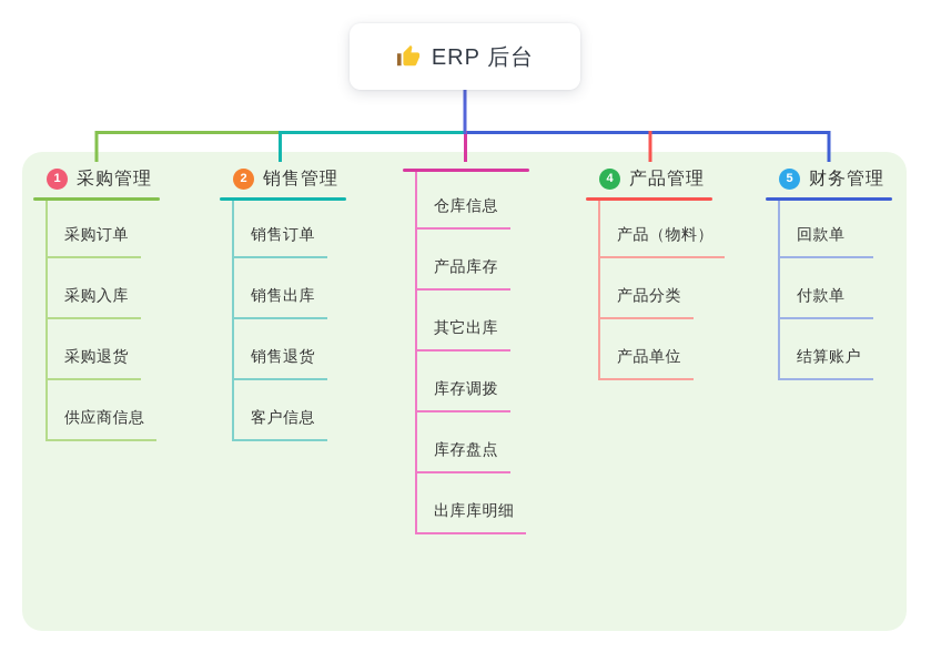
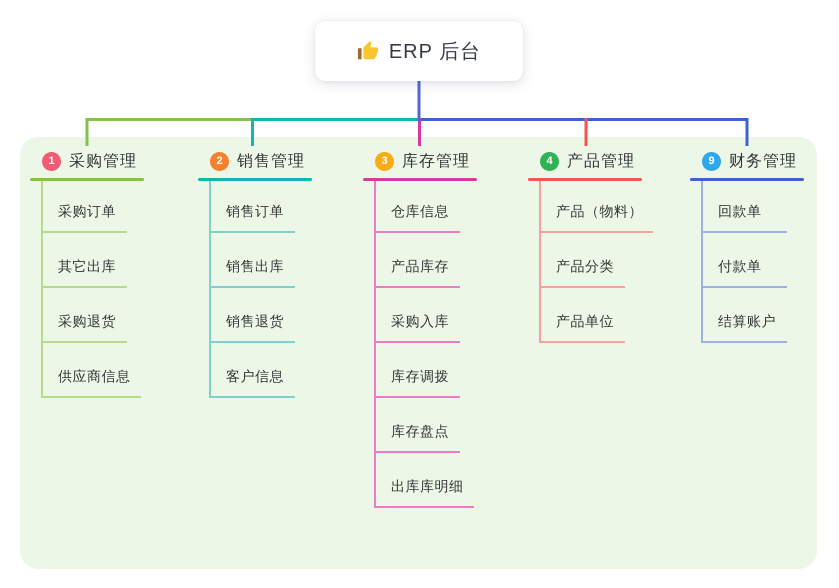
  ERP 后台
  1
  采购管理
  采购订单
- 采购入库
+ 其它出库
  采购退货
  供应商信息
  2
  销售管理
  销售订单
  销售出库
  销售退货
  客户信息
+ 3
+ 库存管理
  仓库信息
  产品库存
- 其它出库
+ 采购入库
  库存调拨
  库存盘点
  出库库明细
  4
  产品管理
  产品（物料）
  产品分类
  产品单位
- 5
+ 9
  财务管理
  回款单
  付款单
  结算账户
